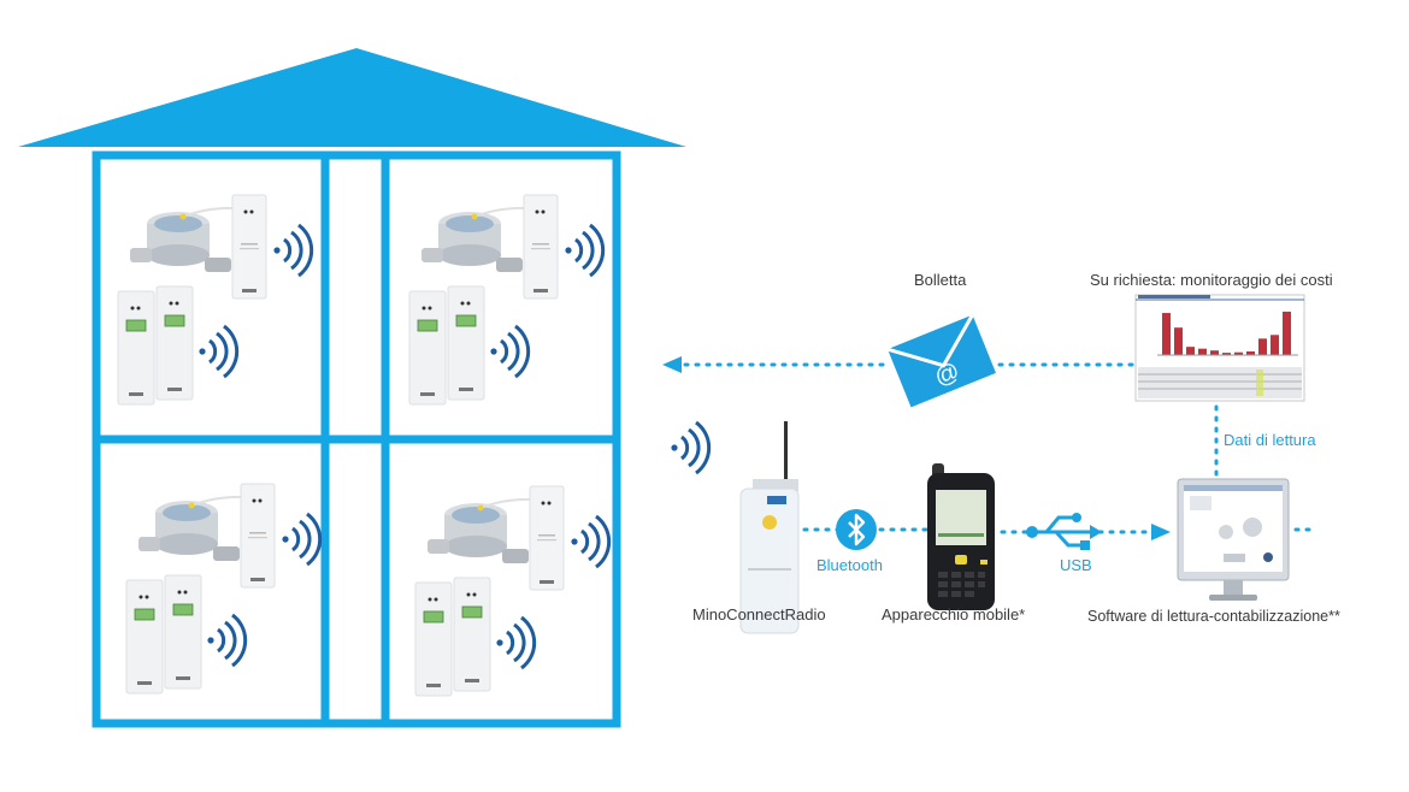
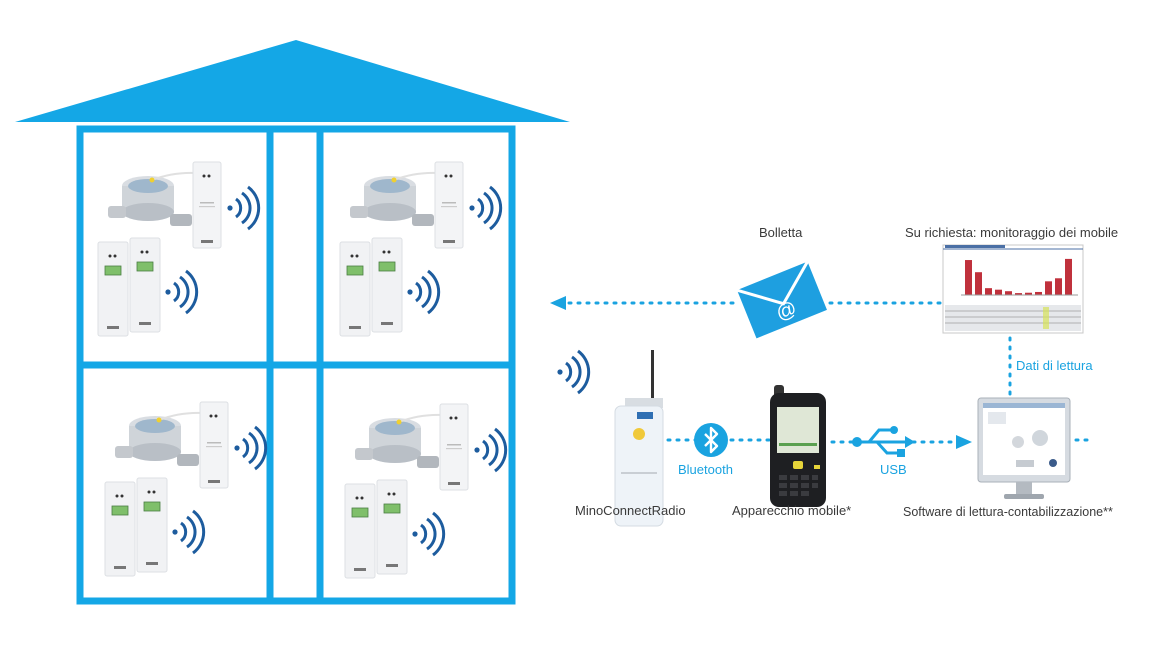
  Bolletta
- Su richiesta: monitoraggio dei costi
+ Su richiesta: monitoraggio dei mobile
  Dati di lettura
  Bluetooth
  USB
  MinoConnectRadio
  Apparecchio mobile*
  Software di lettura-contabilizzazione**
